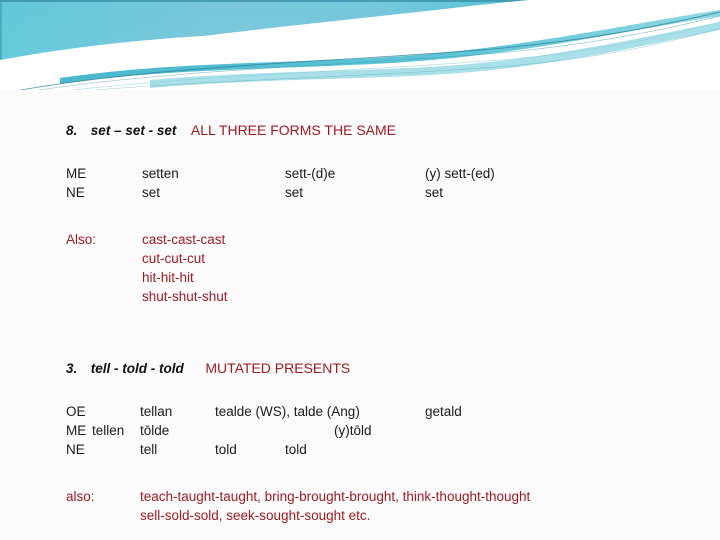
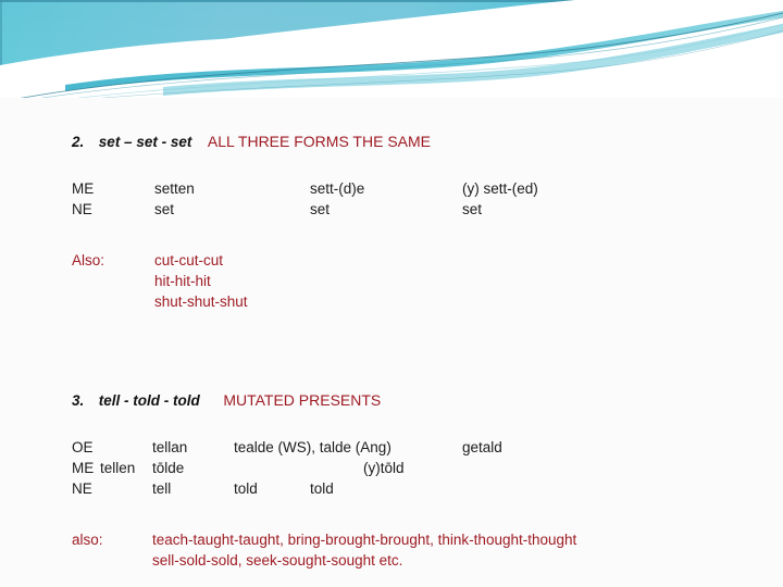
- 8. set – set - set ALL THREE FORMS THE SAME
+ 2. set – set - set ALL THREE FORMS THE SAME
  ME
  setten
  sett-(d)e
  (y) sett-(ed)
  NE
  set
  set
  set
  Also:
- cast-cast-cast
  cut-cut-cut
  hit-hit-hit
  shut-shut-shut
  3. tell - told - told MUTATED PRESENTS
  OE
  tellan
  tealde (WS), talde (Ang)
  getald
  ME
  tellen
  tōlde
  (y)tōld
  NE
  tell
  told
  told
  also:
  teach-taught-taught, bring-brought-brought, think-thought-thought
  sell-sold-sold, seek-sought-sought etc.
